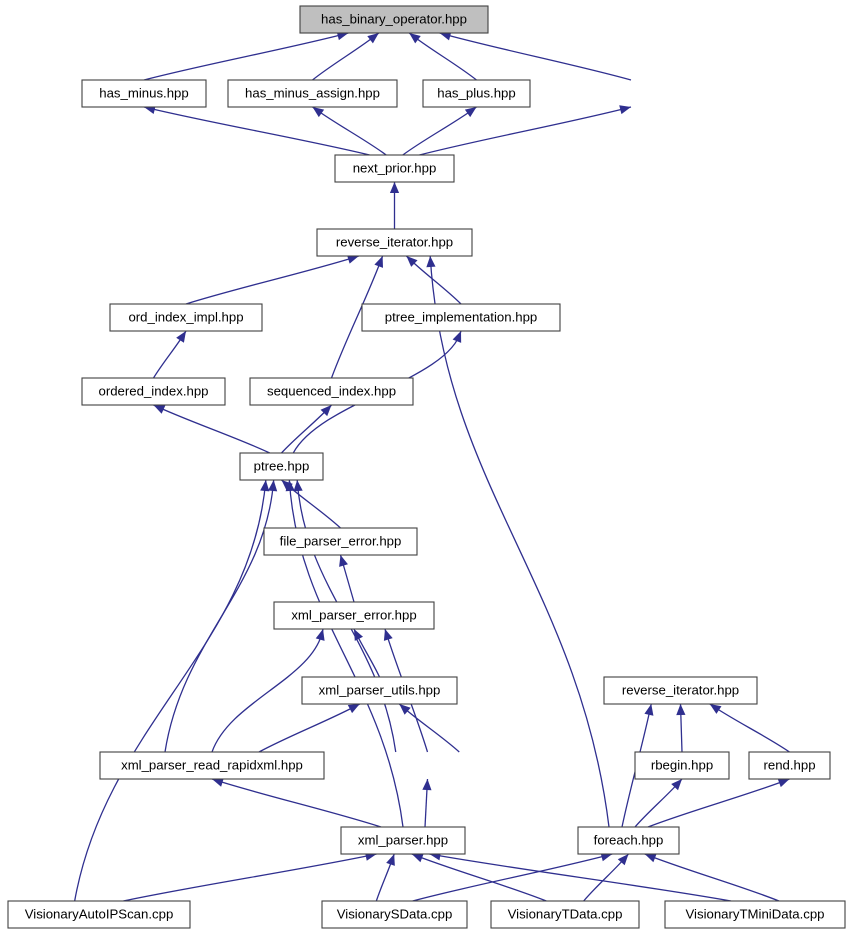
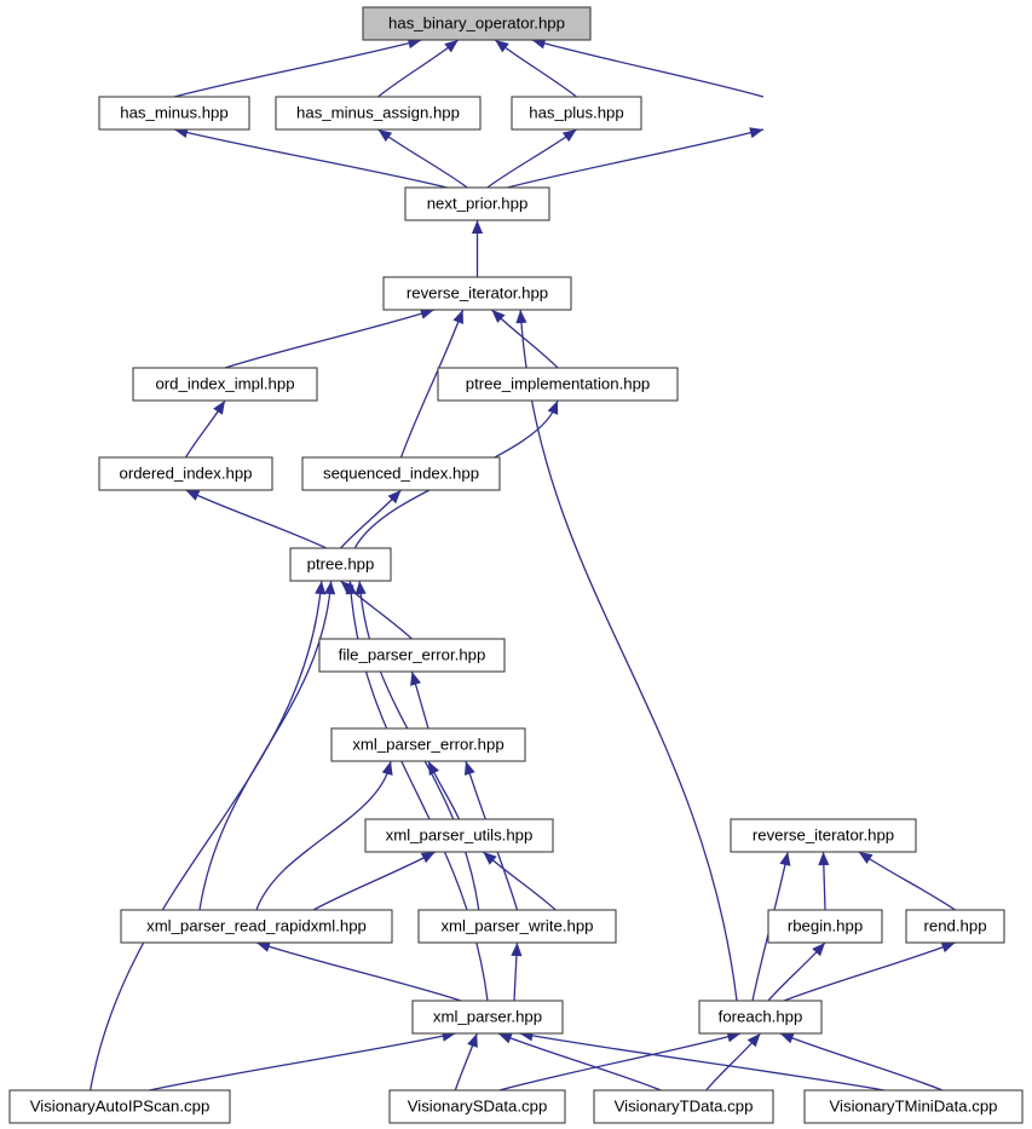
  has_binary_operator.hpp
  has_minus.hpp
  has_minus_assign.hpp
  has_plus.hpp
  next_prior.hpp
  reverse_iterator.hpp
  ord_index_impl.hpp
  ptree_implementation.hpp
  ordered_index.hpp
  sequenced_index.hpp
  ptree.hpp
  file_parser_error.hpp
  xml_parser_error.hpp
  xml_parser_utils.hpp
  reverse_iterator.hpp
  xml_parser_read_rapidxml.hpp
+ xml_parser_write.hpp
  rbegin.hpp
  rend.hpp
  xml_parser.hpp
  foreach.hpp
  VisionaryAutoIPScan.cpp
  VisionarySData.cpp
  VisionaryTData.cpp
  VisionaryTMiniData.cpp
